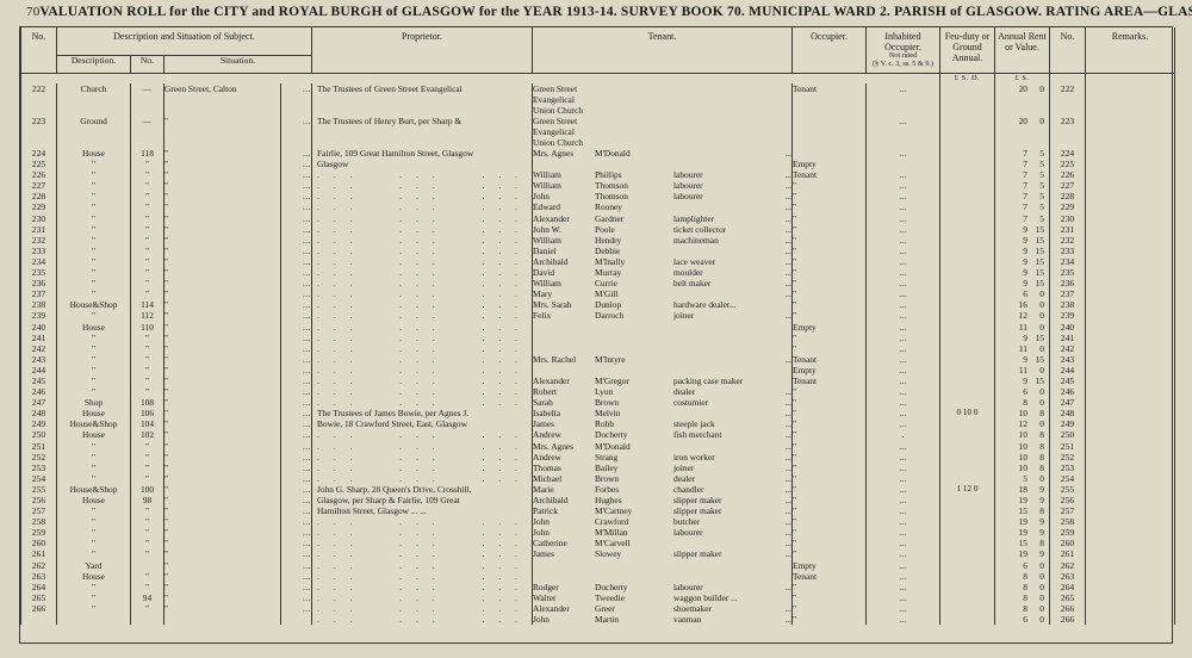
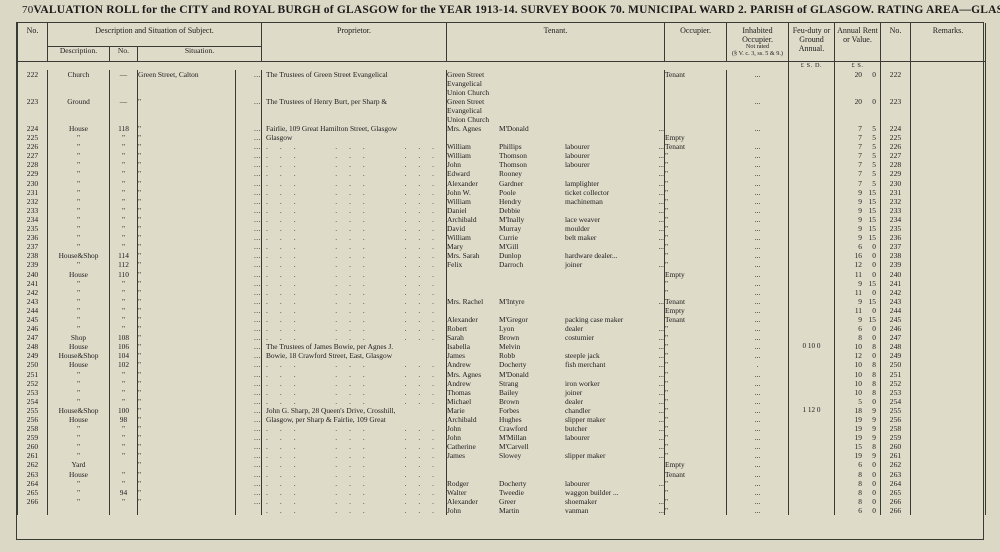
  70
  VALUATION ROLL for the CITY and ROYAL BURGH of GLASGOW for the YEAR 1913-14. SURVEY BOOK 70. MUNICIPAL WARD 2. PARISH of GLASGOW. RATING AREA—GLA
  No.	Description and Situation of Subject.	Proprietor.	Tenant.	Occupier.	Inhabited Occupier.	Feu-duty or Ground Annual.	Annual Rent or Value.	No.	Remarks.
  Description.	No.	Situation.
  222	Church	—	Green Street, Calton	...	The Trustees of Green Street Evangelical	Green Street Evangelical Union Church	Tenant	...		20 0	222
  223	Ground	—	"	...	The Trustees of Henry Burt, per Sharp &	Green Street Evangelical Union Church		...		20 0	223
  224	House	118	"	...	Fairlie, 109 Great Hamilton Street, Glasgow	Mrs. Agnes M'Donald ...		...		7 5	224
  225	"	"	"	...	Glasgow		Empty			7 5	225
  226	"	"	"	...	... ... ...	William Phillips labourer ...	Tenant	...		7 5	226
  227	"	"	"	...	... ... ...	William Thomson labourer ...	"	...		7 5	227
  228	"	"	"	...	... ... ...	John Thomson labourer ...	"	...		7 5	228
  229	"	"	"	...	... ... ...	Edward Rooney ...	"	...		7 5	229
  230	"	"	"	...	... ... ...	Alexander Gardner lamplighter ...	"	...		7 5	230
  231	"	"	"	...	... ... ...	John W. Poole ticket collector ...	"	...		9 15	231
  232	"	"	"	...	... ... ...	William Hendry machineman ...	"	...		9 15	232
  233	"	"	"	...	... ... ...	Daniel Debbie ...	"	...		9 15	233
  234	"	"	"	...	... ... ...	Archibald M'Inally lace weaver ...	"	...		9 15	234
  235	"	"	"	...	... ... ...	David Murray moulder ...	"	...		9 15	235
  236	"	"	"	...	... ... ...	William Currie belt maker ...	"	...		9 15	236
  237	"	"	"	...	... ... ...	Mary M'Gill ...	"	...		6 0	237
  238	House&Shop	114	"	...	... ... ...	Mrs. Sarah Dunlop hardware dealer...	"	...		16 0	238
  239	"	112	"	...	... ... ...	Felix Darroch joiner ...	"	...		12 0	239
  240	House	110	"	...	... ... ...		Empty	...		11 0	240
  241	"	"	"	...	... ... ...		"	...		9 15	241
  242	"	"	"	...	... ... ...		"	...		11 0	242
  243	"	"	"	...	... ... ...	Mrs. Rachel M'Intyre ...	Tenant	...		9 15	243
  244	"	"	"	...	... ... ...		Empty	...		11 0	244
  245	"	"	"	...	... ... ...	Alexander M'Gregor packing case maker	Tenant	...		9 15	245
  246	"	"	"	...	... ... ...	Robert Lyon dealer ...	"	...		6 0	246
  247	Shop	108	"	...	... ... ...	Sarah Brown costumier ...	"	...		8 0	247
  248	House	106	"	...	The Trustees of James Bowie, per Agnes J.	Isabella Melvin ...	"	...	0 10 0	10 8	248
  249	House&Shop	104	"	...	Bowie, 18 Crawford Street, East, Glasgow	James Robb steeple jack ...	"	...		12 0	249
  250	House	102	"	...	... ... ...	Andrew Docherty fish merchant ...	"	.		10 8	250
  251	"	"	"	...	... ... ...	Mrs. Agnes M'Donald ...	"	...		10 8	251
  252	"	"	"	...	... ... ...	Andrew Strang iron worker ...	"	...		10 8	252
  253	"	"	"	...	... ... ...	Thomas Bailey joiner ...	"	...		10 8	253
  254	"	"	"	...	... ... ...	Michael Brown dealer ...	"	...		5 0	254
  255	House&Shop	100	"	...	John G. Sharp, 28 Queen's Drive, Crosshill,	Marie Forbes chandler ...	"	...	1 12 0	18 9	255
  256	House	98	"	...	Glasgow, per Sharp & Fairlie, 109 Great	Archibald Hughes slipper maker ...	"	...		19 9	256
- 257	"	"	"	...	Hamilton Street, Glasgow ... ...	Patrick M'Cartney slipper maker ...	"	...		15 8	257
  258	"	"	"	...	... ... ...	John Crawford butcher ...	"	...		19 9	258
  259	"	"	"	...	... ... ...	John M'Millan labourer ...	"	...		19 9	259
  260	"	"	"	...	... ... ...	Catherine M'Carvell ...	"	...		15 8	260
  261	"	"	"	...	... ... ...	James Slowey slipper maker ...	"	...		19 9	261
  262	Yard		"	...	... ... ...		Empty	...		6 0	262
  263	House	"	"	...	... ... ...		Tenant	...		8 0	263
  264	"	"	"	...	... ... ...	Rodger Docherty labourer ...	"	...		8 0	264
  265	"	94	"	...	... ... ...	Walter Tweedie waggon builder ...	"	...		8 0	265
  266	"	"	"	...	... ... ...	Alexander Greer shoemaker ...	"	...		8 0	266
  					... ... ...	John Martin vanman ...	"	...		6 0	266
